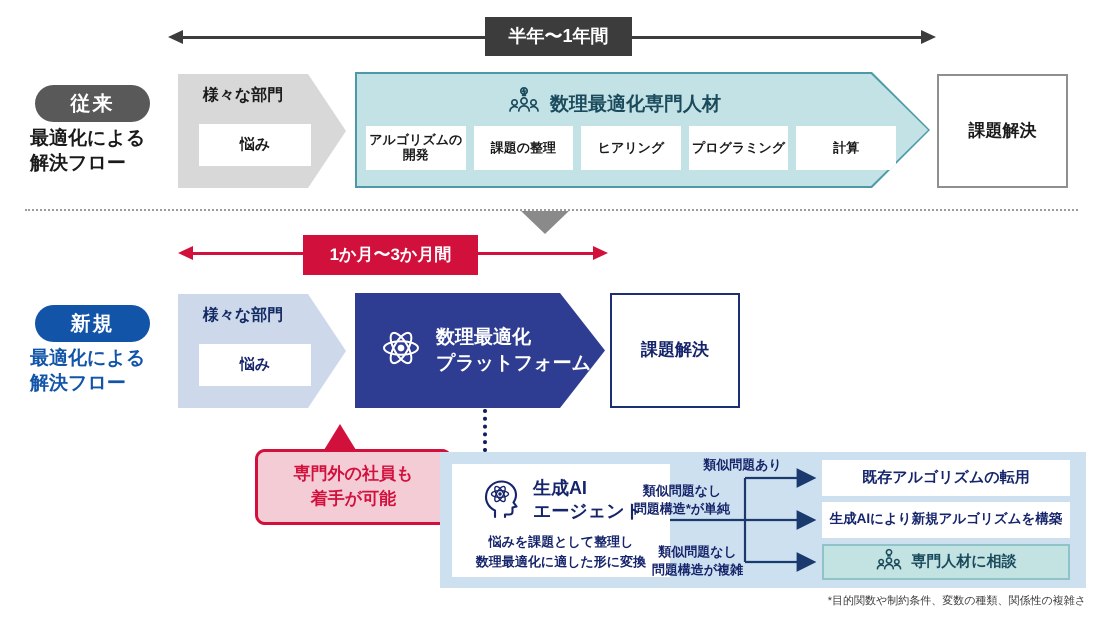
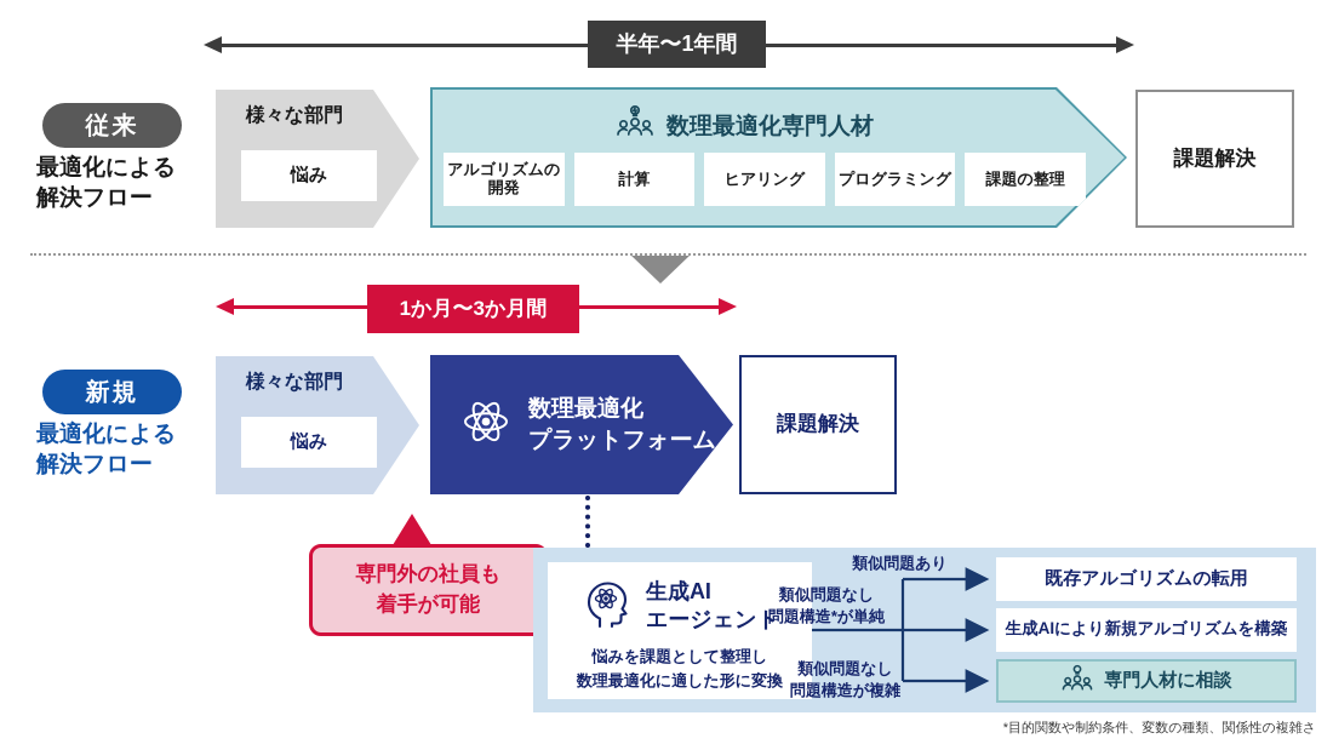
  半年〜1年間
  従来
  最適化による
  解決フロー
  様々な部門
  悩み
  数理最適化専門人材
  アルゴリズムの開発
- 課題の整理
+ 計算
  ヒアリング
  プログラミング
- 計算
+ 課題の整理
  課題解決
  1か月〜3か月間
  新規
  最適化による
  解決フロー
  様々な部門
  悩み
  数理最適化
  プラットフォーム
  課題解決
  専門外の社員も
  着手が可能
  生成AI
  エージェント
  悩みを課題として整理し
  数理最適化に適した形に変換
  類似問題あり
  類似問題なし
  問題構造*が単純
  類似問題なし
  問題構造が複雑
  既存アルゴリズムの転用
  生成AIにより新規アルゴリズムを構築
  専門人材に相談
  *目的関数や制約条件、変数の種類、関係性の複雑さ
